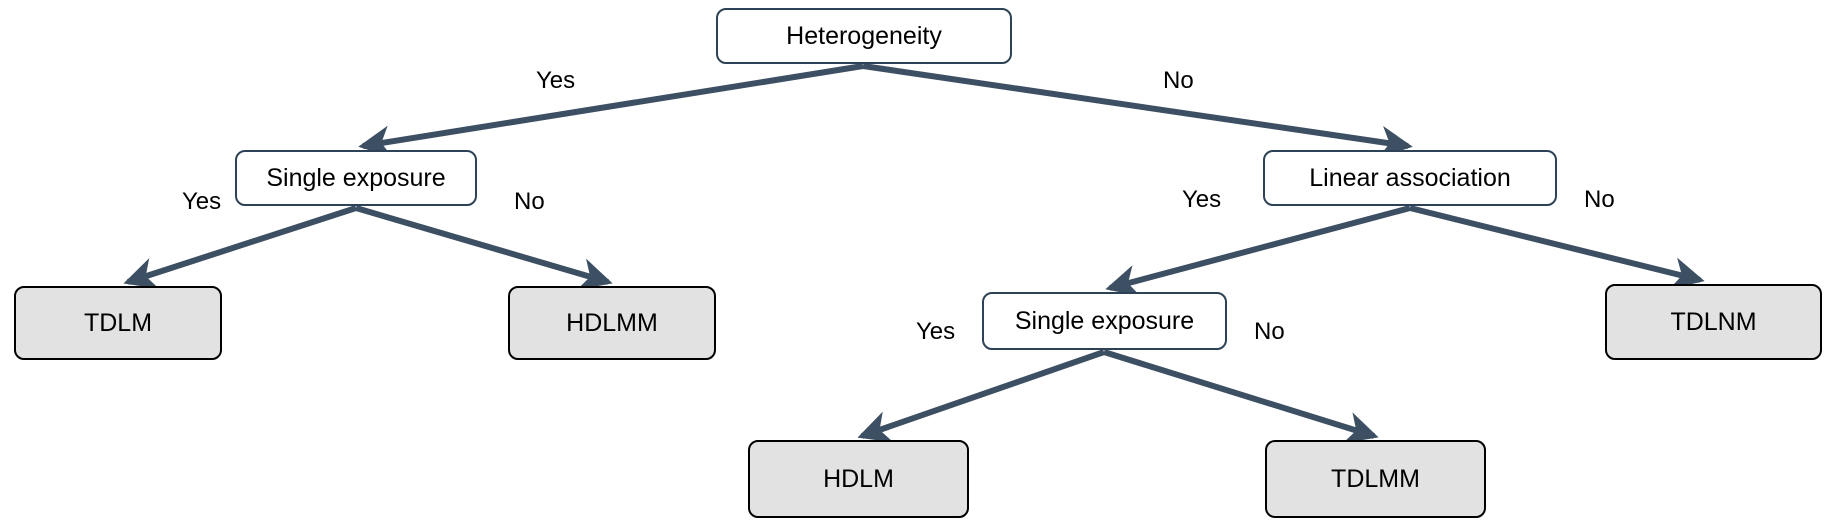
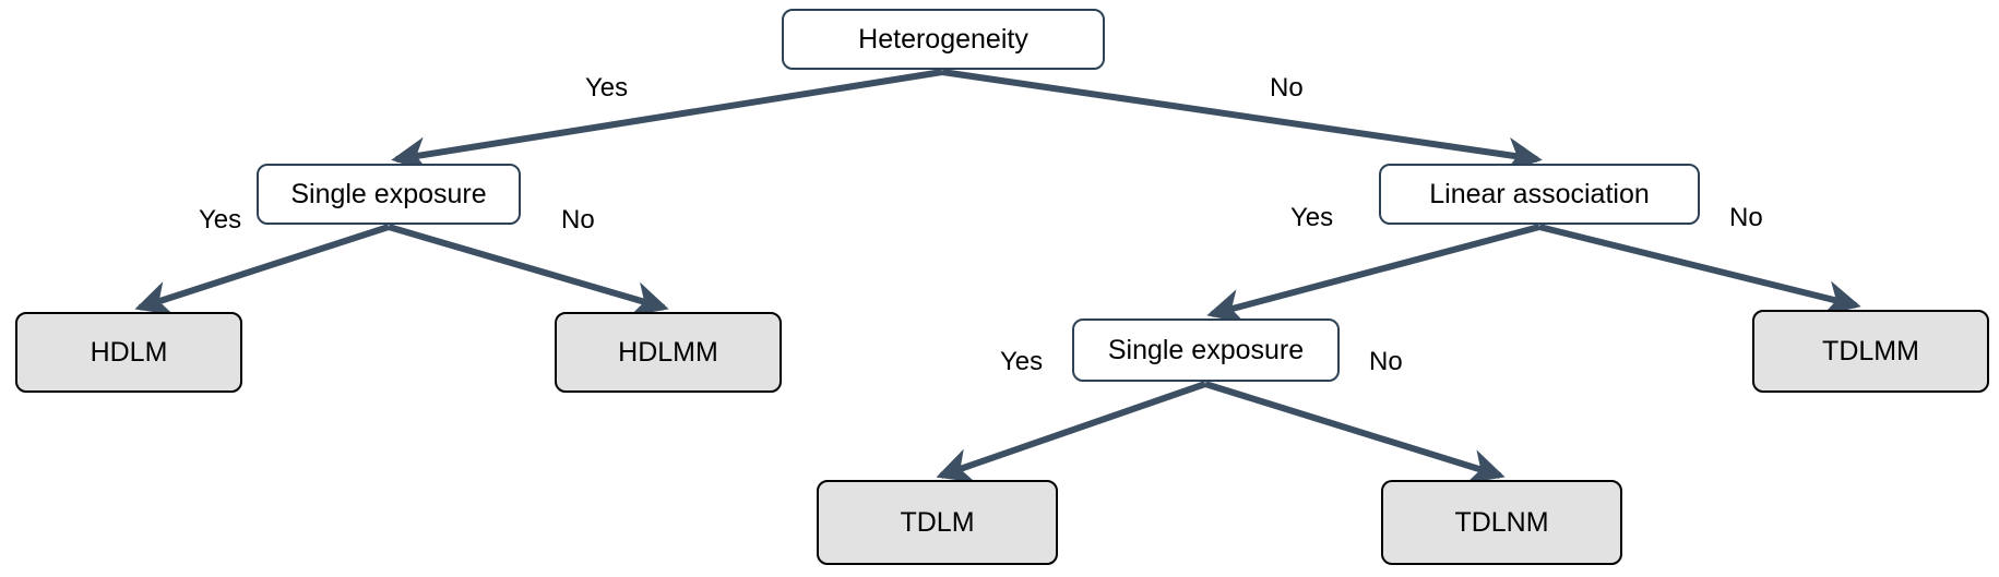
  Heterogeneity
  Single exposure
  Linear association
- TDLM
+ HDLM
  HDLMM
  Single exposure
- TDLNM
+ TDLMM
- HDLM
+ TDLM
- TDLMM
+ TDLNM
  Yes
  No
  Yes
  No
  Yes
  No
  Yes
  No
